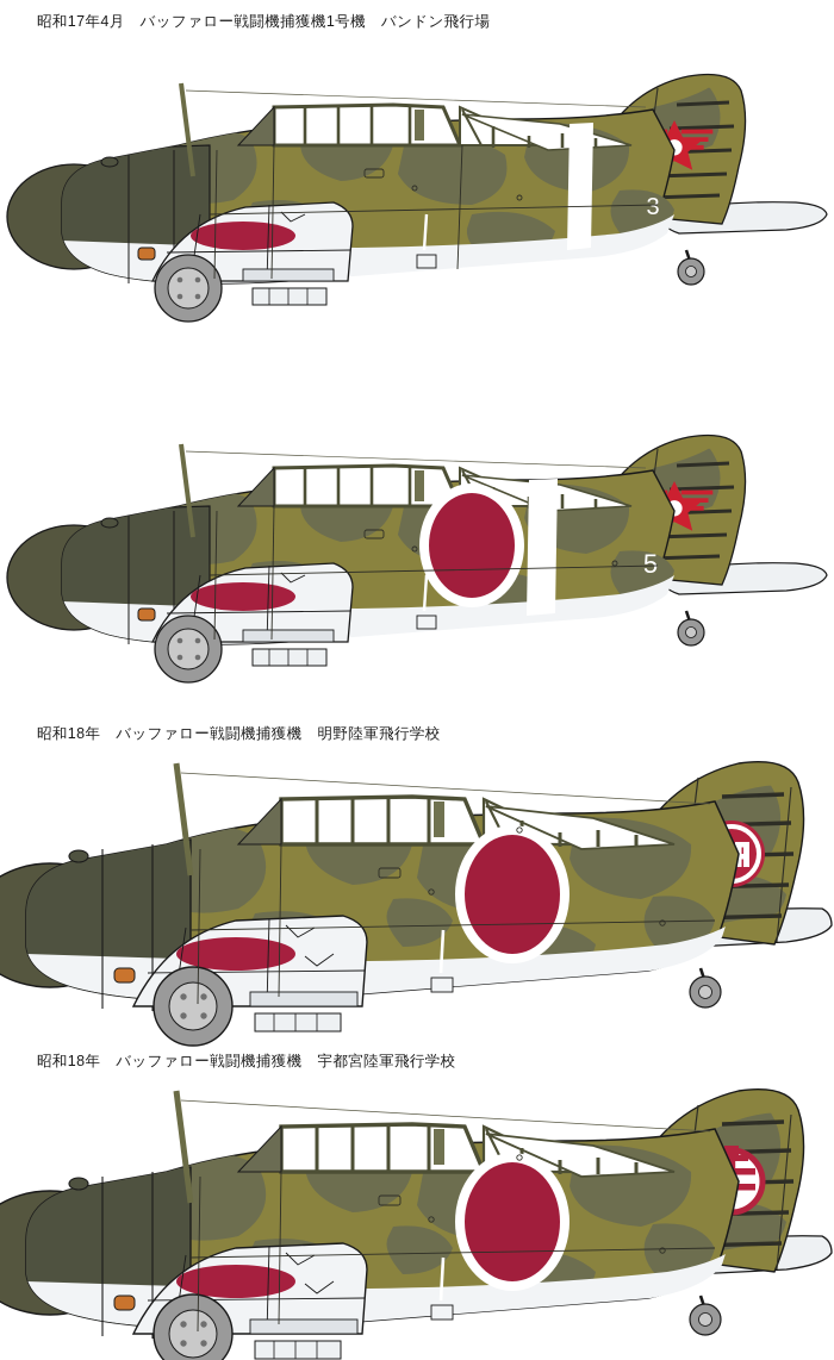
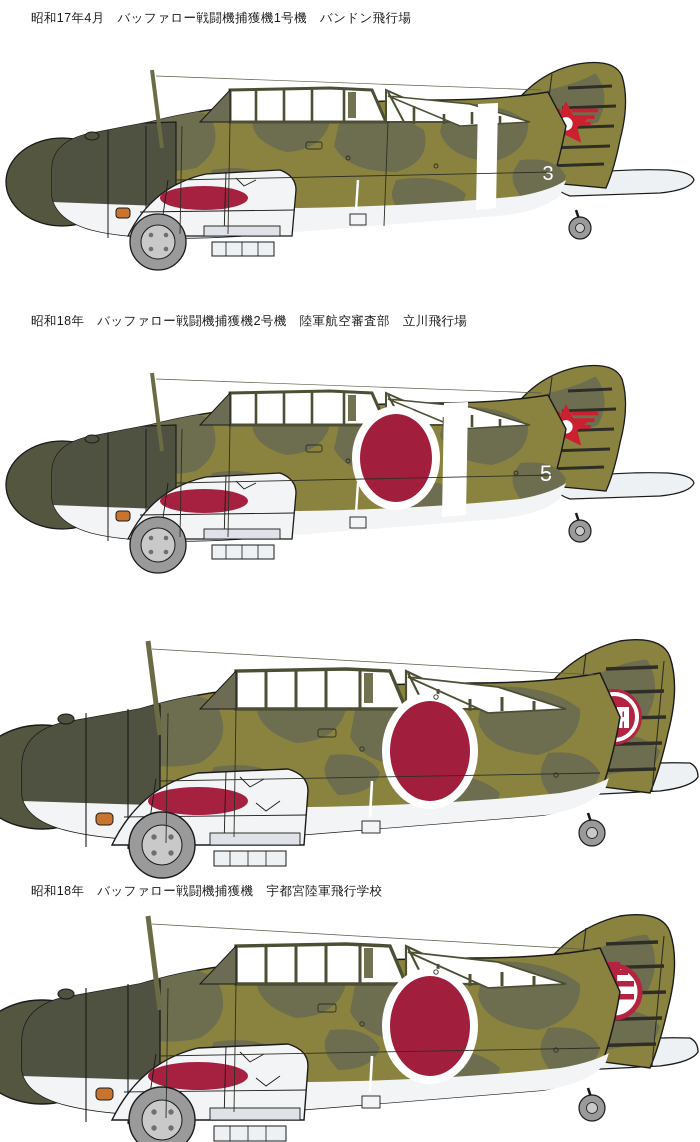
  昭和17年4月 バッファロー戦闘機捕獲機1号機 バンドン飛行場
  3
+ 昭和18年 バッファロー戦闘機捕獲機2号機 陸軍航空審査部 立川飛行場
  5
- 昭和18年 バッファロー戦闘機捕獲機 明野陸軍飛行学校
  昭和18年 バッファロー戦闘機捕獲機 宇都宮陸軍飛行学校
